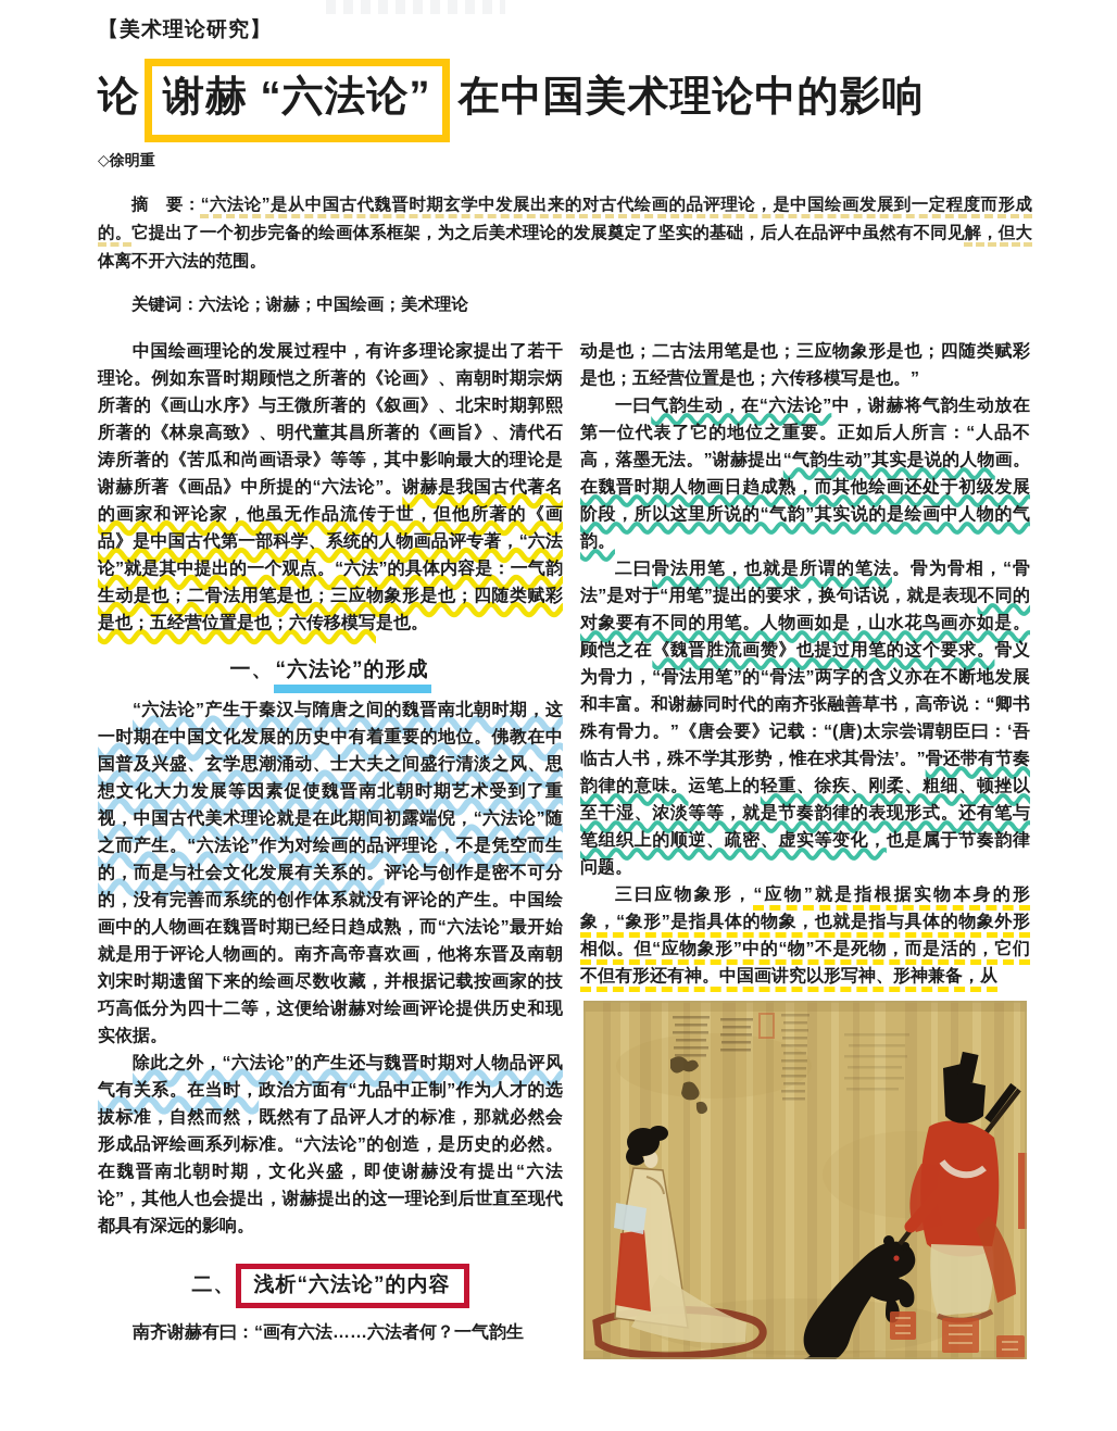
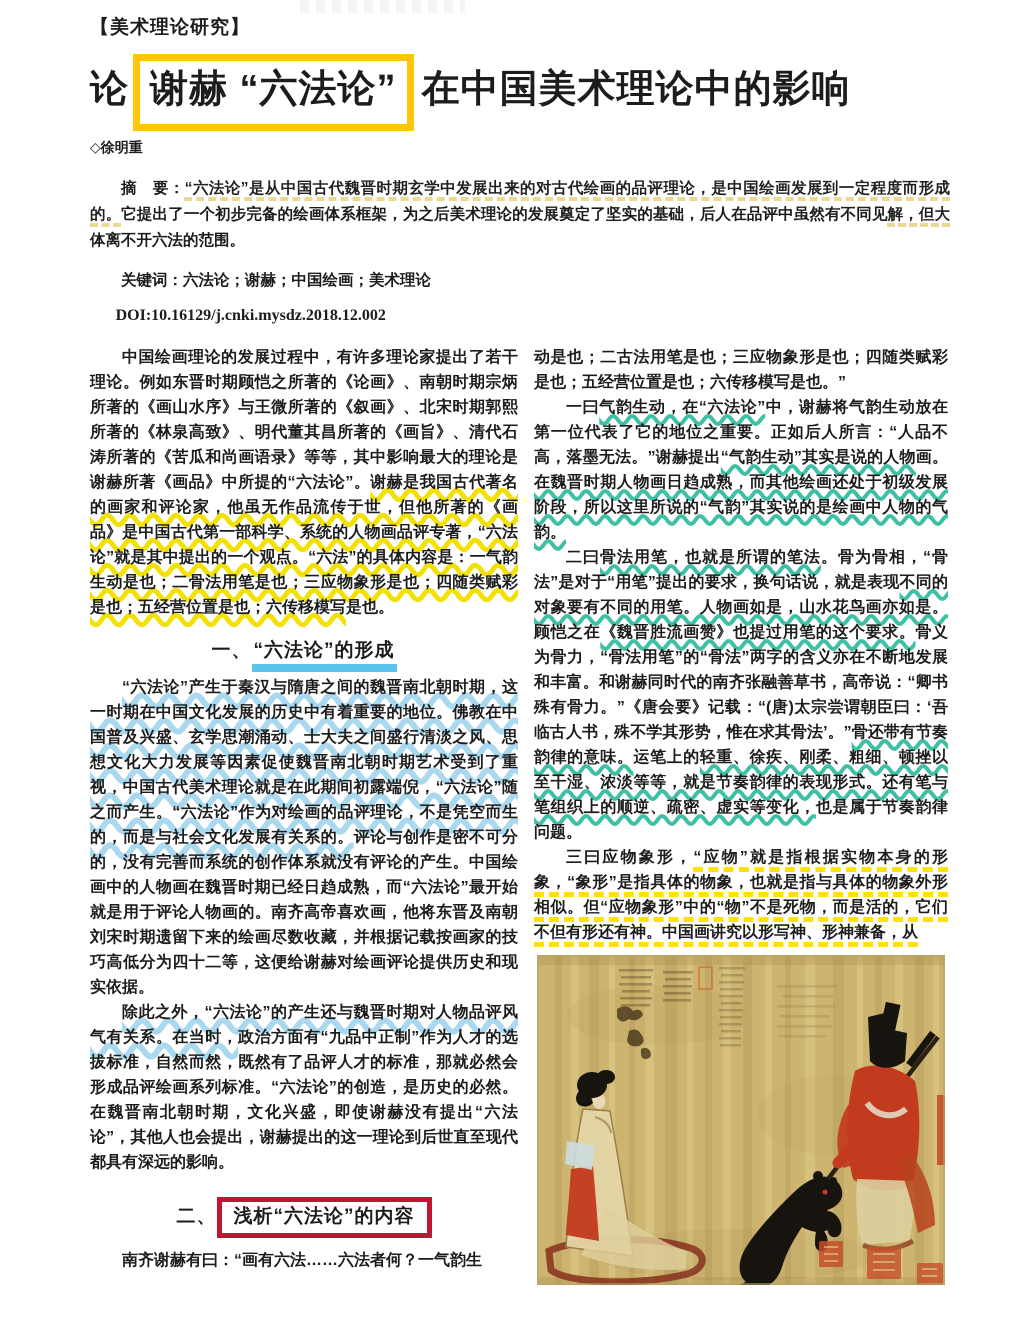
  【美术理论研究】
  论 谢赫 “六法论” 在中国美术理论中的影响
  ◇徐明重
  摘 要：“六法论”是从中国古代魏晋时期玄学中发展出来的对古代绘画的品评理论，是中国绘画发展到一定程度而形成的。它提出了一个初步完备的绘画体系框架，为之后美术理论的发展奠定了坚实的基础，后人在品评中虽然有不同见解，但大体离不开六法的范围。
  关键词：六法论；谢赫；中国绘画；美术理论
+ DOI:10.16129/j.cnki.mysdz.2018.12.002
  中国绘画理论的发展过程中，有许多理论家提出了若干理论。例如东晋时期顾恺之所著的《论画》、南朝时期宗炳所著的《画山水序》与王微所著的《叙画》、北宋时期郭熙所著的《林泉高致》、明代董其昌所著的《画旨》、清代石涛所著的《苦瓜和尚画语录》等等，其中影响最大的理论是谢赫所著《画品》中所提的“六法论”。谢赫是我国古代著名的画家和评论家，他虽无作品流传于世，但他所著的《画品》是中国古代第一部科学、系统的人物画品评专著，“六法论”就是其中提出的一个观点。“六法”的具体内容是：一气韵生动是也；二骨法用笔是也；三应物象形是也；四随类赋彩是也；五经营位置是也；六传移模写是也。
  一、“六法论”的形成
  “六法论”产生于秦汉与隋唐之间的魏晋南北朝时期，这一时期在中国文化发展的历史中有着重要的地位。佛教在中国普及兴盛、玄学思潮涌动、士大夫之间盛行清淡之风、思想文化大力发展等因素促使魏晋南北朝时期艺术受到了重视，中国古代美术理论就是在此期间初露端倪，“六法论”随之而产生。“六法论”作为对绘画的品评理论，不是凭空而生的，而是与社会文化发展有关系的。评论与创作是密不可分的，没有完善而系统的创作体系就没有评论的产生。中国绘画中的人物画在魏晋时期已经日趋成熟，而“六法论”最开始就是用于评论人物画的。南齐高帝喜欢画，他将东晋及南朝刘宋时期遗留下来的绘画尽数收藏，并根据记载按画家的技巧高低分为四十二等，这便给谢赫对绘画评论提供历史和现实依据。
  除此之外，“六法论”的产生还与魏晋时期对人物品评风气有关系。在当时，政治方面有“九品中正制”作为人才的选拔标准，自然而然，既然有了品评人才的标准，那就必然会形成品评绘画系列标准。“六法论”的创造，是历史的必然。在魏晋南北朝时期，文化兴盛，即使谢赫没有提出“六法论”，其他人也会提出，谢赫提出的这一理论到后世直至现代都具有深远的影响。
  二、 浅析“六法论”的内容
  南齐谢赫有曰：“画有六法……六法者何？一气韵生
  动是也；二古法用笔是也；三应物象形是也；四随类赋彩是也；五经营位置是也；六传移模写是也。”
  一曰气韵生动，在“六法论”中，谢赫将气韵生动放在第一位代表了它的地位之重要。正如后人所言：“人品不高，落墨无法。”谢赫提出“气韵生动”其实是说的人物画。在魏晋时期人物画日趋成熟，而其他绘画还处于初级发展阶段，所以这里所说的“气韵”其实说的是绘画中人物的气韵。
  二曰骨法用笔，也就是所谓的笔法。骨为骨相，“骨法”是对于“用笔”提出的要求，换句话说，就是表现不同的对象要有不同的用笔。人物画如是，山水花鸟画亦如是。顾恺之在《魏晋胜流画赞》也提过用笔的这个要求。骨义为骨力，“骨法用笔”的“骨法”两字的含义亦在不断地发展和丰富。和谢赫同时代的南齐张融善草书，高帝说：“卿书殊有骨力。”《唐会要》记载：“(唐)太宗尝谓朝臣曰：‘吾临古人书，殊不学其形势，惟在求其骨法’。”骨还带有节奏韵律的意味。运笔上的轻重、徐疾、刚柔、粗细、顿挫以至干湿、浓淡等等，就是节奏韵律的表现形式。还有笔与笔组织上的顺逆、疏密、虚实等变化，也是属于节奏韵律问题。
  三曰应物象形，“应物”就是指根据实物本身的形象，“象形”是指具体的物象，也就是指与具体的物象外形相似。但“应物象形”中的“物”不是死物，而是活的，它们不但有形还有神。中国画讲究以形写神、形神兼备，从
